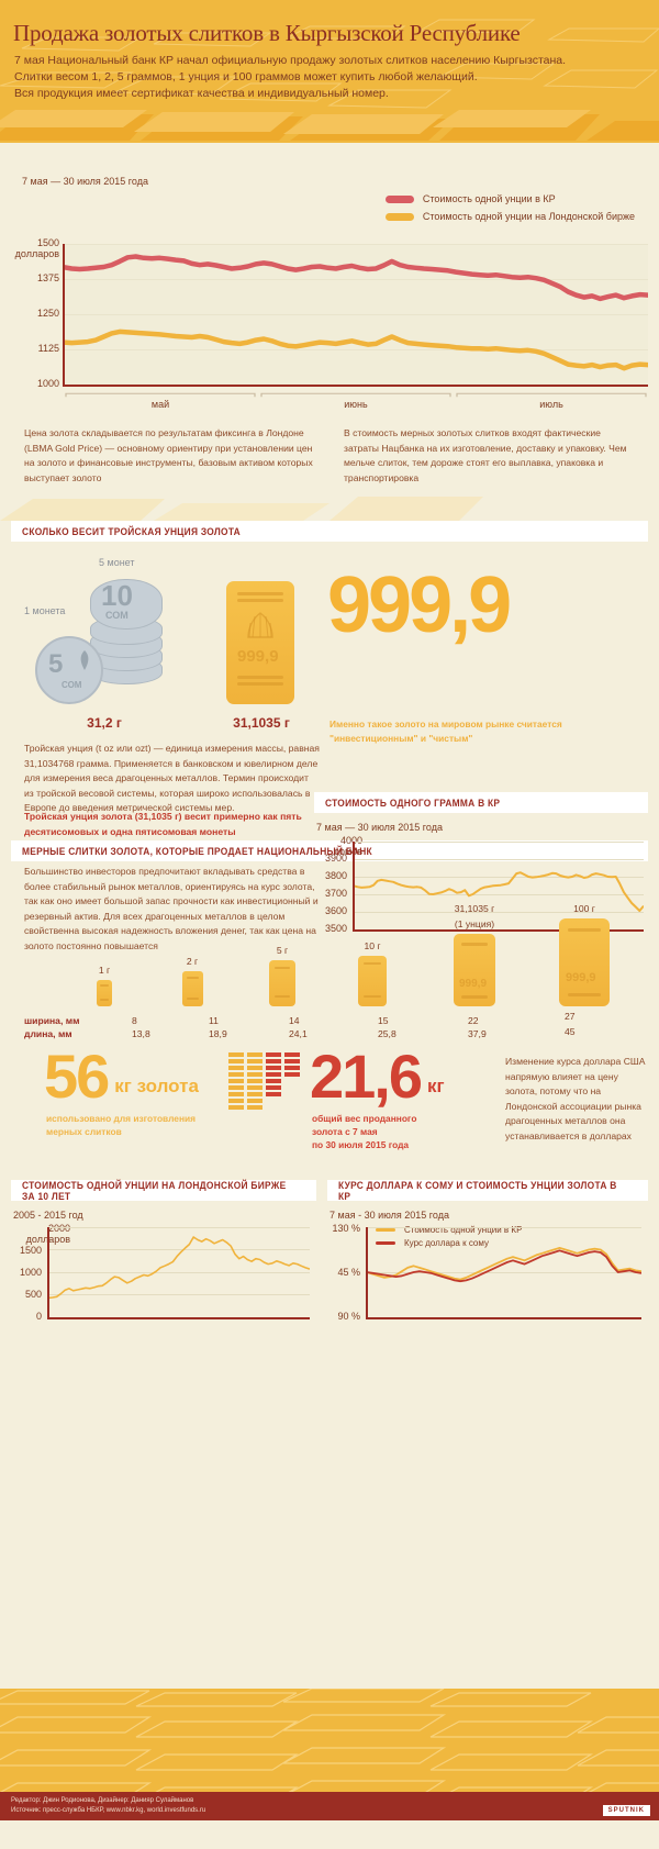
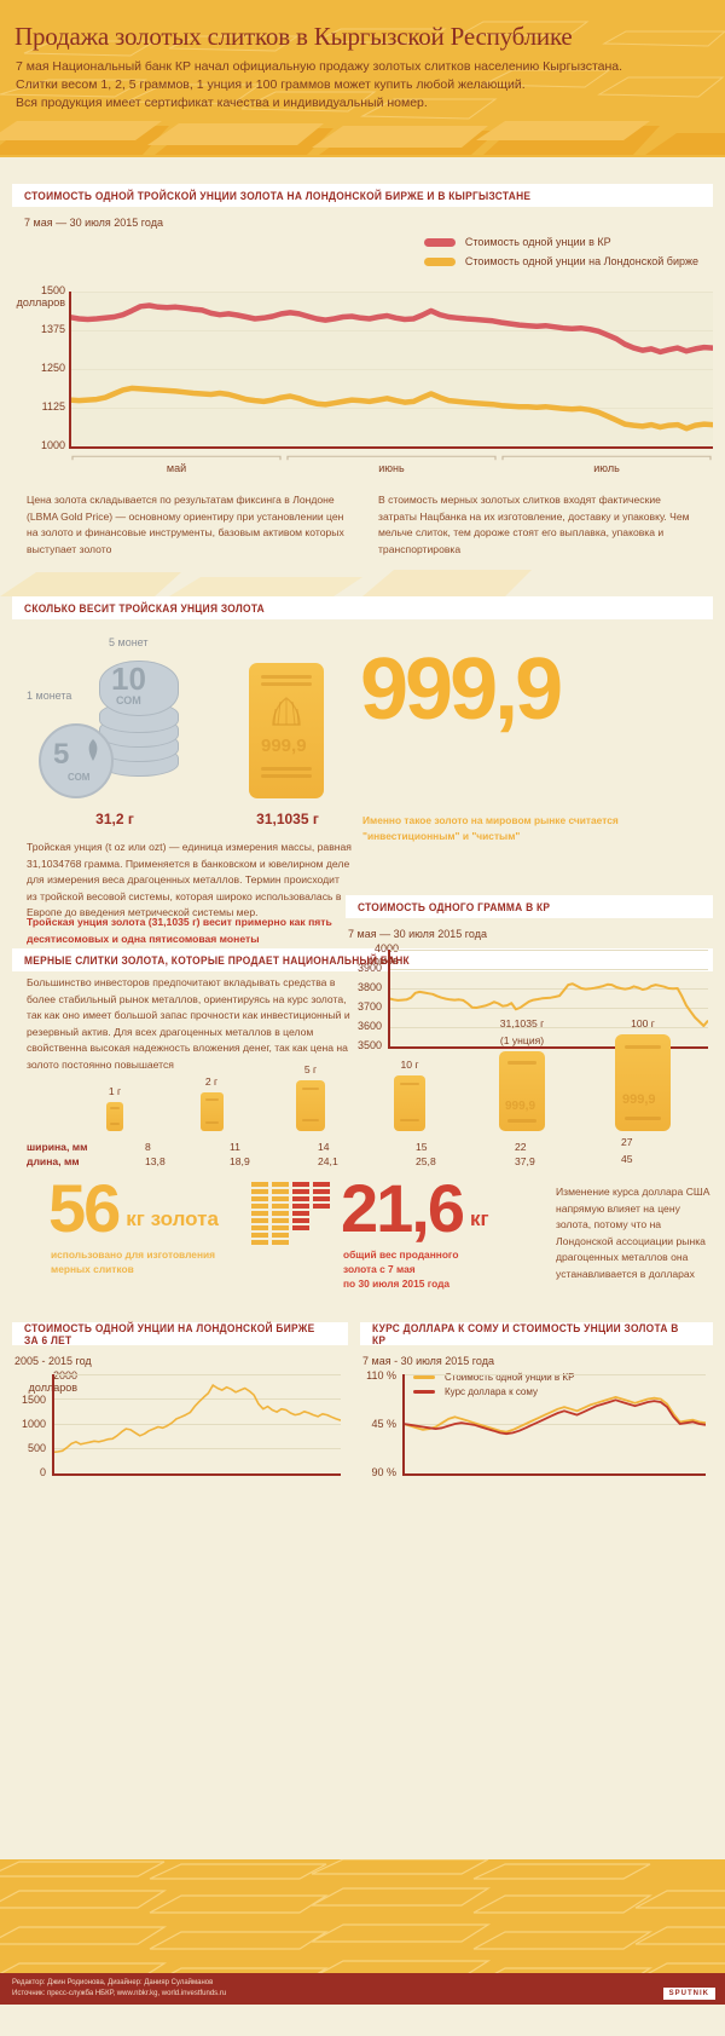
  Продажа золотых слитков в Кыргызской Республике
  7 мая Национальный банк КР начал официальную продажу золотых слитков населению Кыргызстана.
  Слитки весом 1, 2, 5 граммов, 1 унция и 100 граммов может купить любой желающий.
  Вся продукция имеет сертификат качества и индивидуальный номер.
+ СТОИМОСТЬ ОДНОЙ ТРОЙСКОЙ УНЦИИ ЗОЛОТА НА ЛОНДОНСКОЙ БИРЖЕ И В КЫРГЫЗСТАНЕ
  7 мая — 30 июля 2015 года
  Стоимость одной унции в КР
  Стоимость одной унции на Лондонской бирже
  1500 долларов
  1375
  1250
  1125
  1000
  май
  июнь
  июль
  Цена золота складывается по результатам фиксинга в Лондоне (LBMA Gold Price) — основному ориентиру при установлении цен на золото и финансовые инструменты, базовым активом которых выступает золото
  В стоимость мерных золотых слитков входят фактические затраты Нацбанка на их изготовление, доставку и упаковку. Чем мельче слиток, тем дороже стоят его выплавка, упаковка и транспортировка
  СКОЛЬКО ВЕСИТ ТРОЙСКАЯ УНЦИЯ ЗОЛОТА
  1 монета
  5 монет
  10
  СОМ
  5
  СОМ
  31,2 г
  31,1035 г
  999,9
  Именно такое золото на мировом рынке считается "инвестиционным" и "чистым"
  Тройская унция (t oz или ozt) — единица измерения массы, равная 31,1034768 грамма. Применяется в банковском и ювелирном деле для измерения веса драгоценных металлов. Термин происходит из тройской весовой системы, которая широко использовалась в Европе до введения метрической системы мер.
  Тройская унция золота (31,1035 г) весит примерно как пять десятисомовых и одна пятисомовая монеты
  Большинство инвесторов предпочитают вкладывать средства в более стабильный рынок металлов, ориентируясь на курс золота, так как оно имеет большой запас прочности как инвестиционный и резервный актив. Для всех драгоценных металлов в целом свойственна высокая надежность вложения денег, так как цена на золото постоянно повышается
  СТОИМОСТЬ ОДНОГО ГРАММА В КР
  7 мая — 30 июля 2015 года
  4000 сомв
  3900
  3800
  3700
  3600
  3500
  МЕРНЫЕ СЛИТКИ ЗОЛОТА, КОТОРЫЕ ПРОДАЕТ НАЦИОНАЛЬНЫЙ БАНК
  1 г
  2 г
  5 г
  10 г
  31,1035 г
  (1 унция)
  100 г
  ширина, мм
  длина, мм
  8
  13,8
  11
  18,9
  14
  24,1
  15
  25,8
  22
  37,9
  27
  45
  56
  кг золота
  использовано для изготовления
  мерных слитков
  21,6
  кг
  общий вес проданного
  золота с 7 мая
  по 30 июля 2015 года
  Изменение курса доллара США напрямую влияет на цену золота, потому что на Лондонской ассоциации рынка драгоценных металлов она устанавливается в долларах
- СТОИМОСТЬ ОДНОЙ УНЦИИ НА ЛОНДОНСКОЙ БИРЖЕ ЗА 10 ЛЕТ
+ СТОИМОСТЬ ОДНОЙ УНЦИИ НА ЛОНДОНСКОЙ БИРЖЕ ЗА 6 ЛЕТ
  2005 - 2015 год
  2000 долларов
  1500
  1000
  500
  0
  КУРС ДОЛЛАРА К СОМУ И СТОИМОСТЬ УНЦИИ ЗОЛОТА В КР
  7 мая - 30 июля 2015 года
  Стоимость одной унции в КР
  Курс доллара к сому
- 130 %
+ 110 %
  45 %
  90 %
